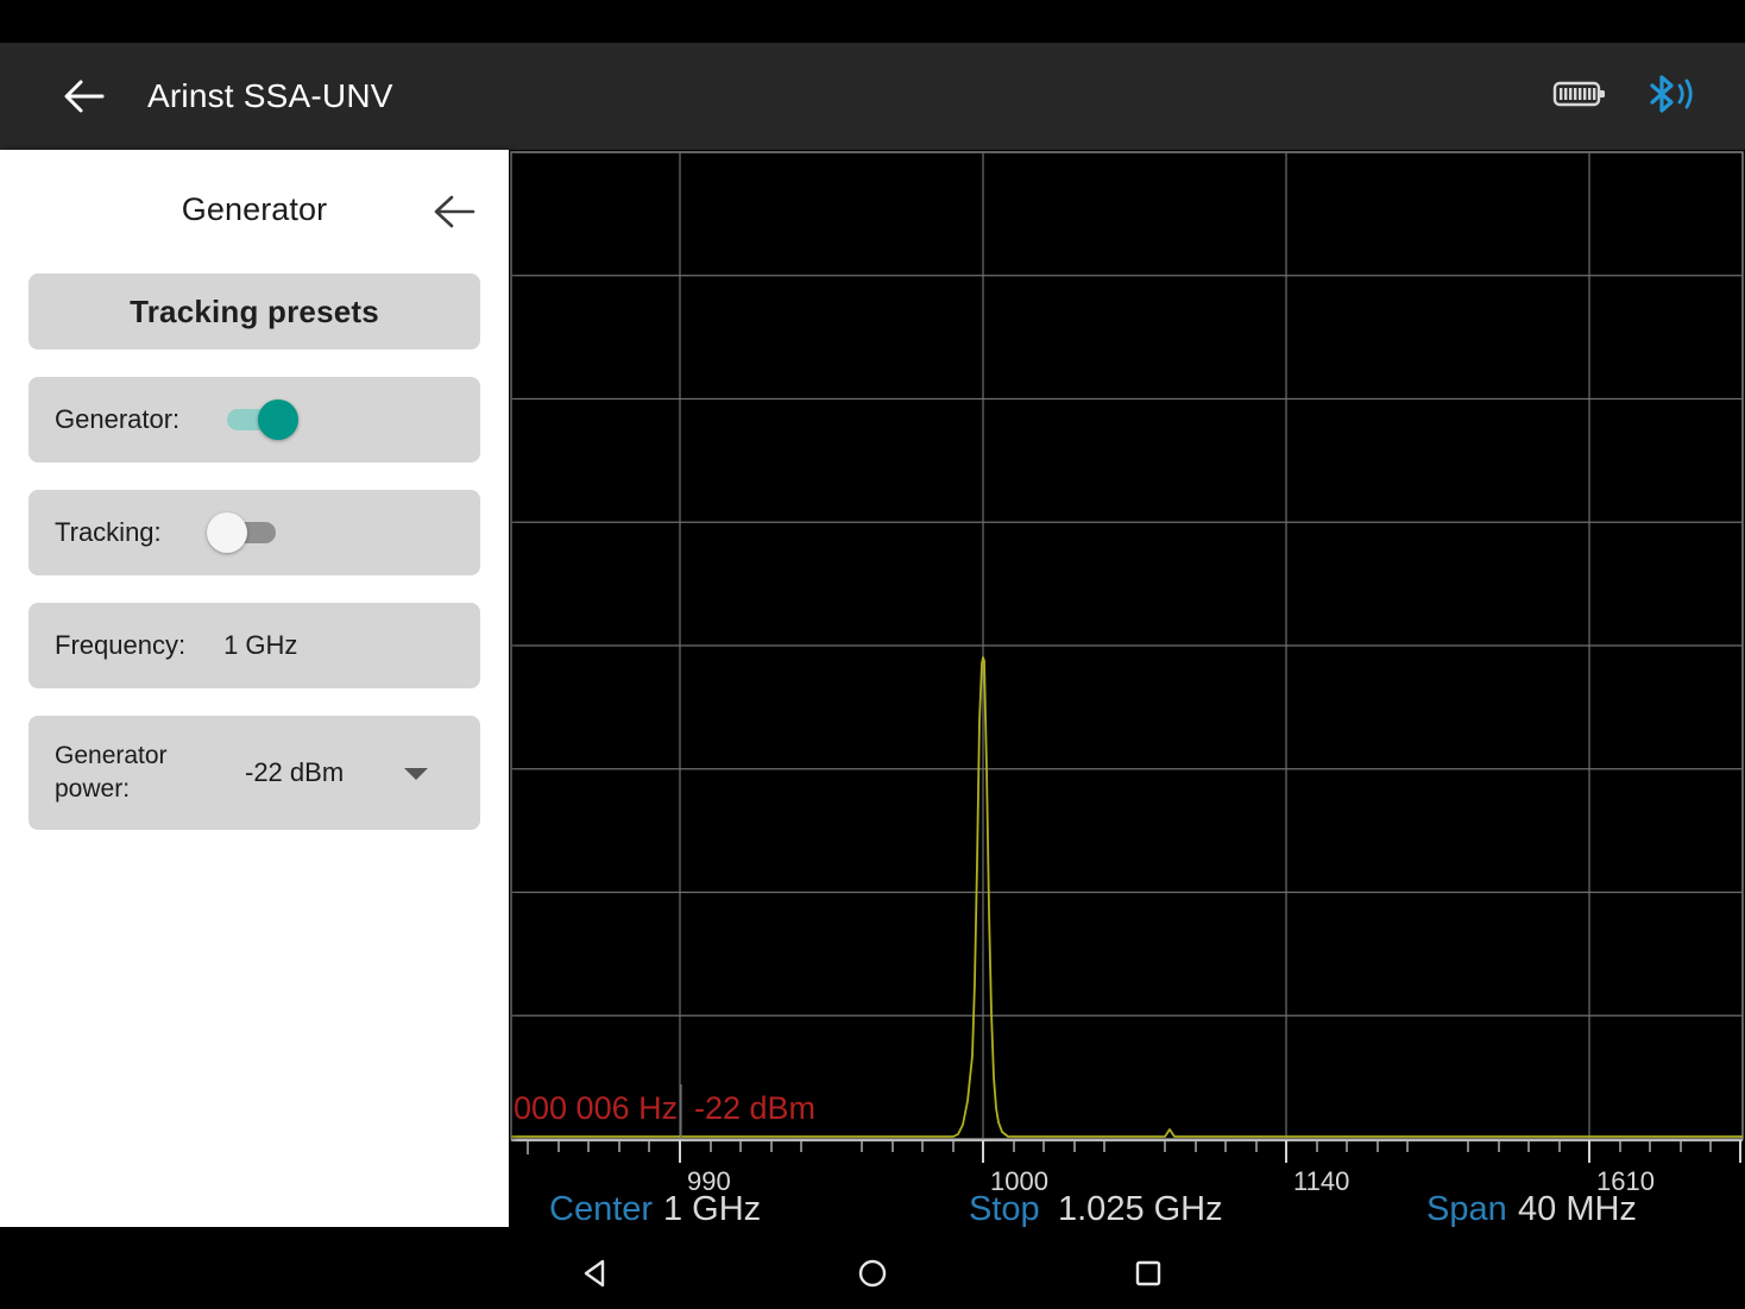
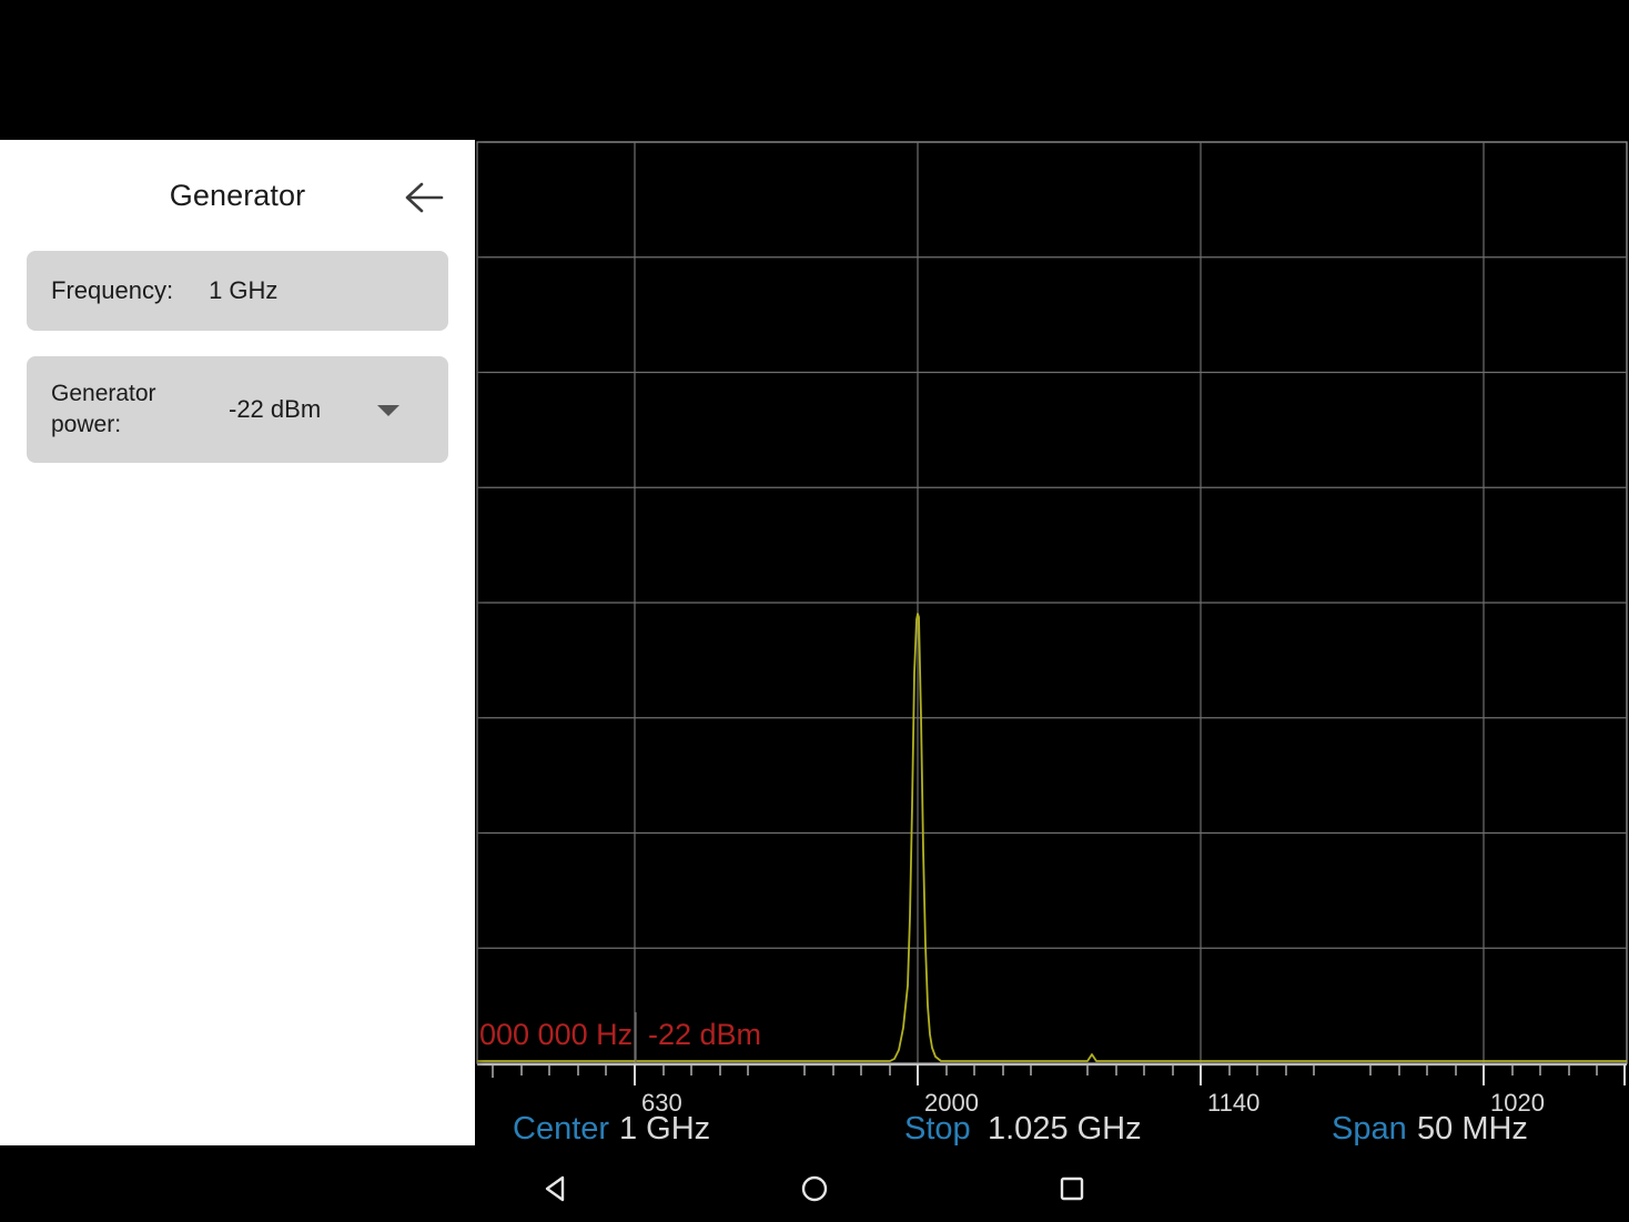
- Arinst SSA-UNV
- 000 006 Hz
+ 000 000 Hz
  -22 dBm
- 990
+ 630
- 1000
+ 2000
  1140
- 1610
+ 1020
  Center
  1 GHz
  Stop
  1.025 GHz
  Span
- 40 MHz
+ 50 MHz
  Generator
- Tracking presets
- Generator:
- Tracking:
  Frequency:
  1 GHz
  Generator
  power:
  -22 dBm
